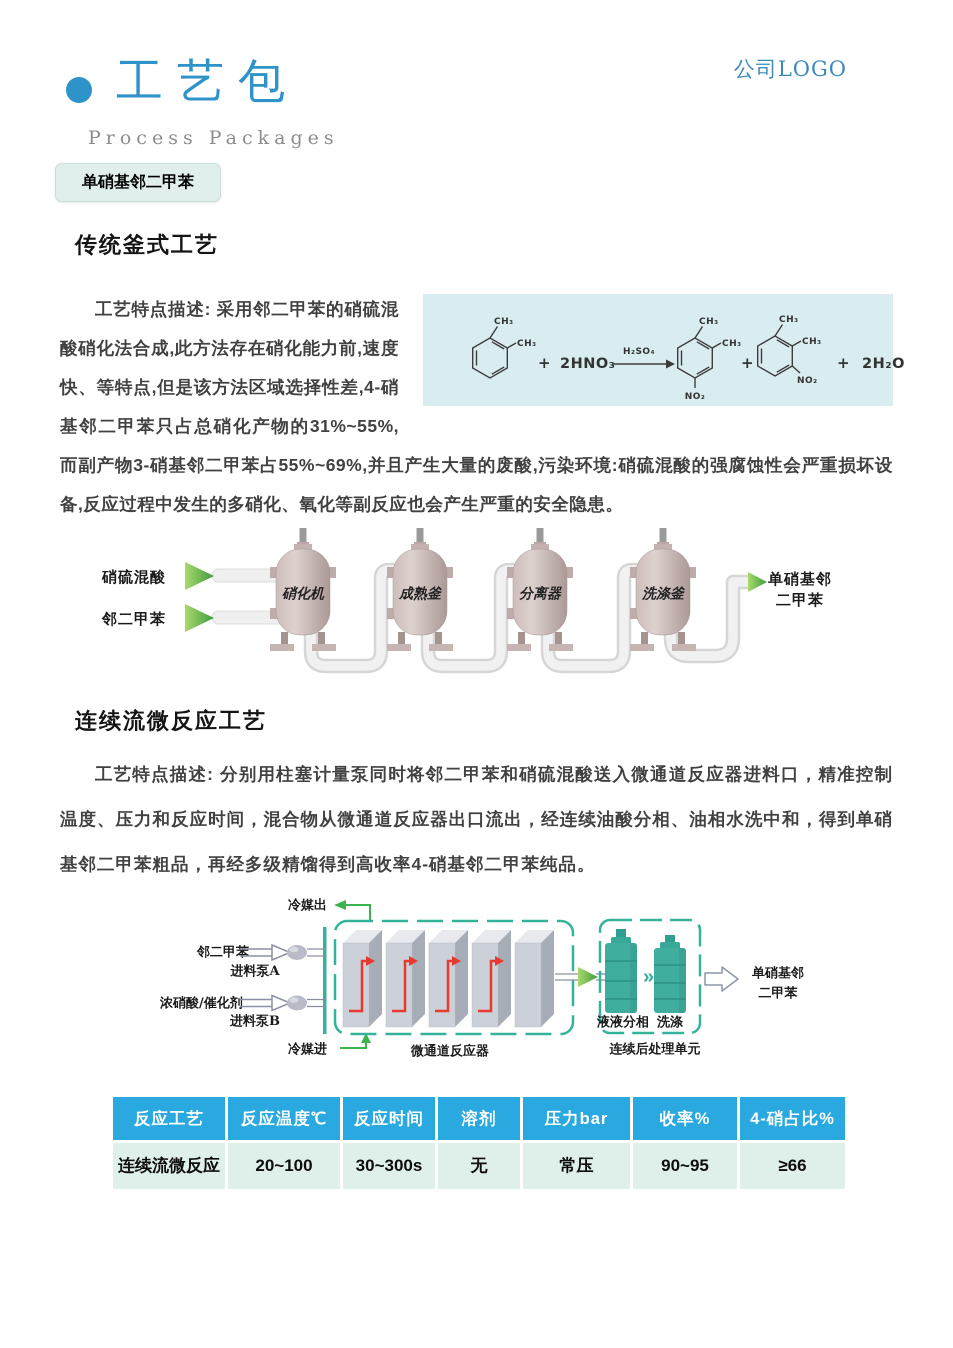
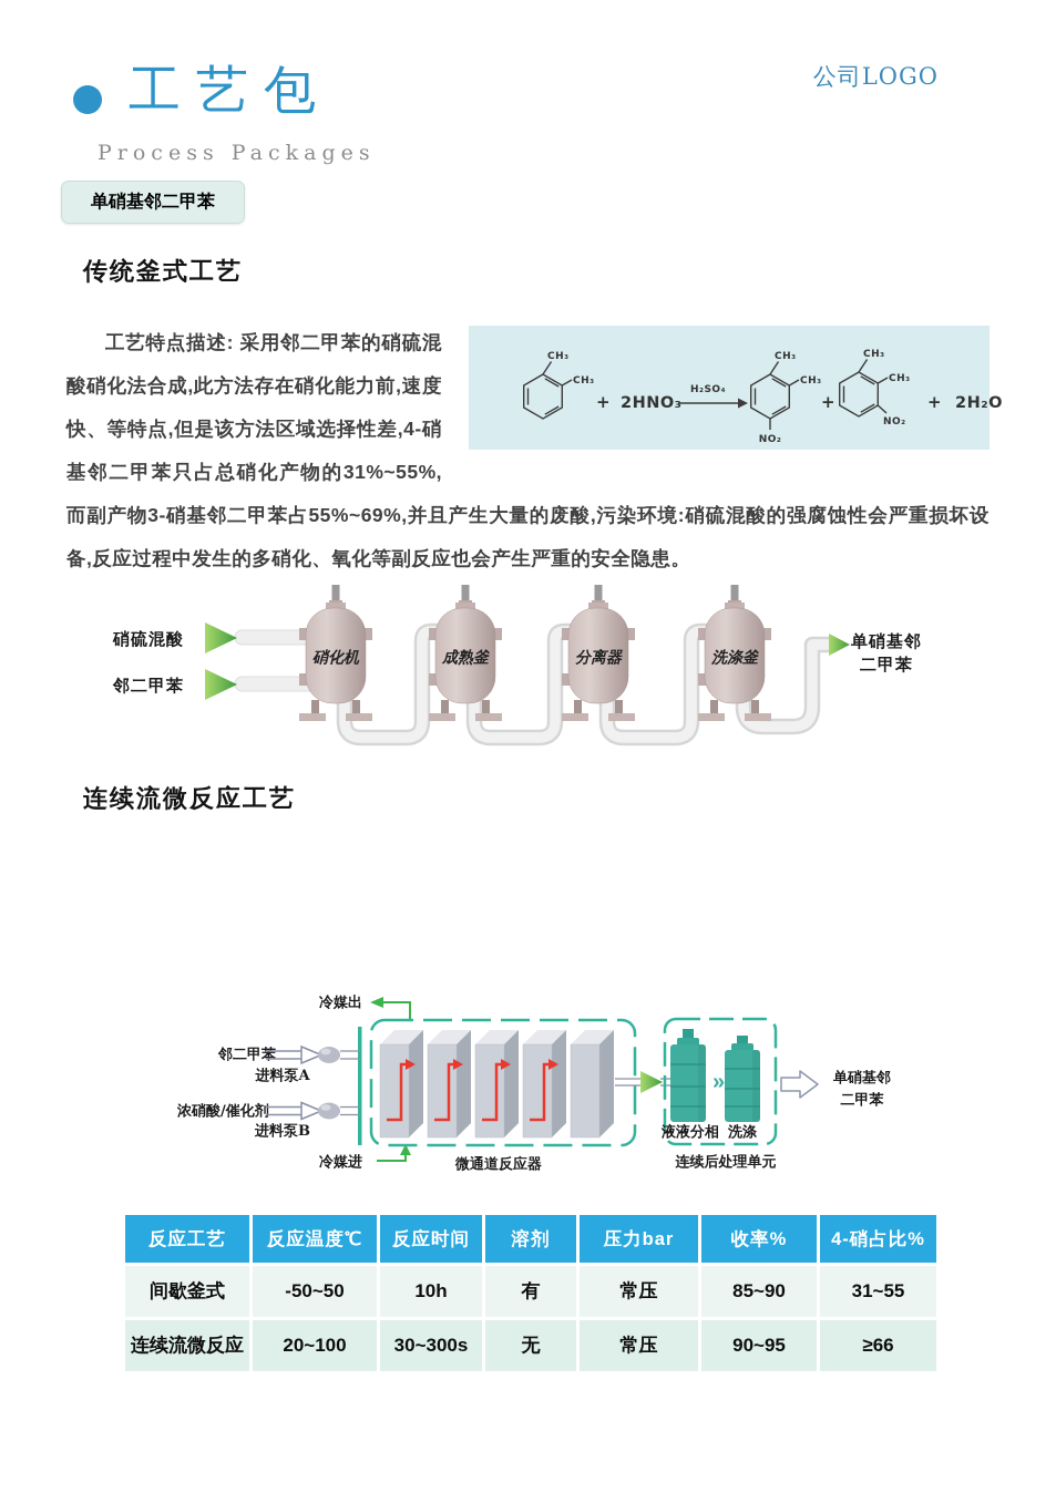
  公司LOGO
  工艺包
  Process Packages
  单硝基邻二甲苯
  传统釜式工艺
  CH₃
  CH₃
  +
  2HNO₃
  H₂SO₄
  CH₃
  CH₃
  NO₂
  +
  CH₃
  CH₃
  NO₂
  +
  2H₂O
  工艺特点描述: 采用邻二甲苯的硝硫混酸硝化法合成,此方法存在硝化能力前,速度快、等特点,但是该方法区域选择性差,4-硝基邻二甲苯只占总硝化产物的31%~55%,而副产物3-硝基邻二甲苯占55%~69%,并且产生大量的废酸,污染环境:硝硫混酸的强腐蚀性会严重损坏设备,反应过程中发生的多硝化、氧化等副反应也会产生严重的安全隐患。
  硝硫混酸
  邻二甲苯
  硝化机
  成熟釜
  分离器
  洗涤釜
  单硝基邻
  二甲苯
  连续流微反应工艺
- 工艺特点描述: 分别用柱塞计量泵同时将邻二甲苯和硝硫混酸送入微通道反应器进料口，精准控制温度、压力和反应时间，混合物从微通道反应器出口流出，经连续油酸分相、油相水洗中和，得到单硝基邻二甲苯粗品，再经多级精馏得到高收率4-硝基邻二甲苯纯品。
  冷媒出
  冷媒进
  邻二甲苯
  进料泵A
  浓硝酸/催化剂
  进料泵B
  微通道反应器
  »
  液液分相
  洗涤
  连续后处理单元
  单硝基邻
  二甲苯
  反应工艺	反应温度℃	反应时间	溶剂	压力bar	收率%	4-硝占比%
+ 间歇釜式	-50~50	10h	有	常压	85~90	31~55
  连续流微反应	20~100	30~300s	无	常压	90~95	≥66
